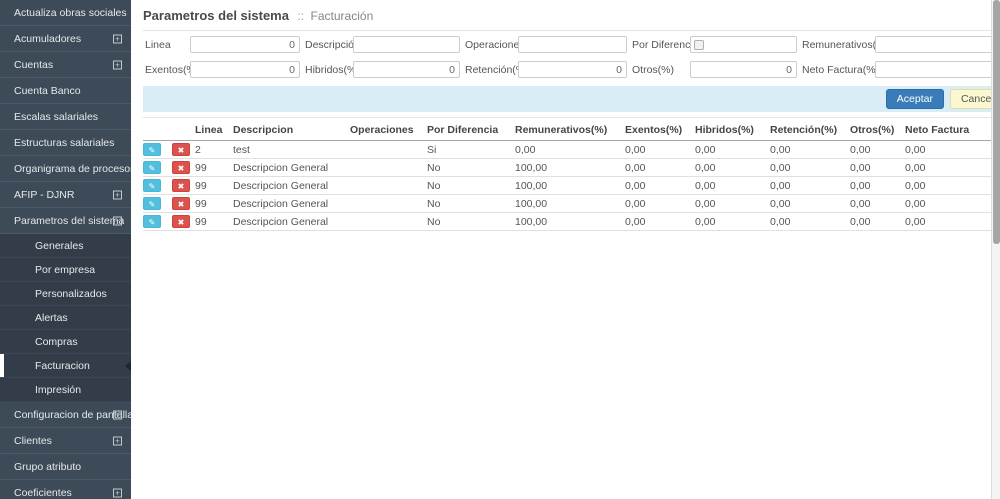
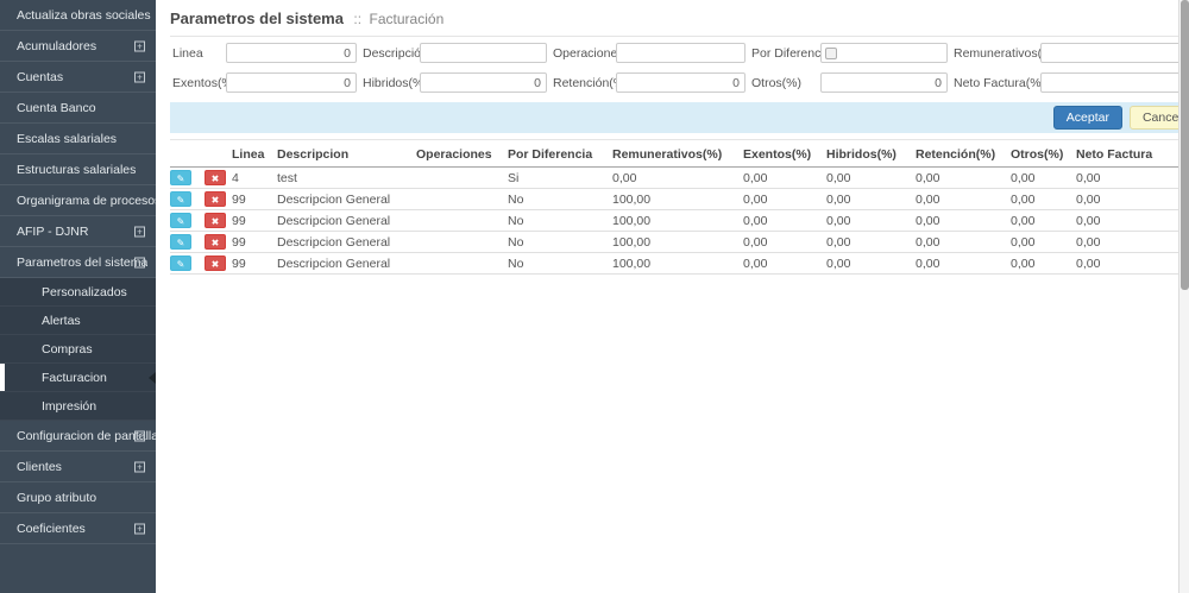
  Actualiza obras sociales
  Acumuladores
  +
  Cuentas
  +
  Cuenta Banco
  Escalas salariales
  Estructuras salariales
  Organigrama de proceso
  AFIP - DJNR
  +
  Parametros del sistema
  −
- Generales
- Por empresa
  Personalizados
  Alertas
  Compras
  Facturacion
  Impresión
  Configuracion de pantalla
  +
  Clientes
  +
  Grupo atributo
  Coeficientes
  +
  Parametros del sistema :: Facturación
  Linea
  0
  Descripció
  Operacione
  Por Diferenc
  Remunerativos
  Exentos(
  0
  Hibridos(%
  0
  Retención(
  0
  Otros(%)
  0
  Neto Factura(%
  Aceptar
  		Linea	Descripcion	Operaciones	Por Diferencia	Remunerativos(%)	Exentos(%)	Hibridos(%)	Retención(%)	Otros(%)	Neto Factura
- ✎	✖	2	test		Si	0,00	0,00	0,00	0,00	0,00	0,00
+ ✎	✖	4	test		Si	0,00	0,00	0,00	0,00	0,00	0,00
  ✎	✖	99	Descripcion General		No	100,00	0,00	0,00	0,00	0,00	0,00
  ✎	✖	99	Descripcion General		No	100,00	0,00	0,00	0,00	0,00	0,00
  ✎	✖	99	Descripcion General		No	100,00	0,00	0,00	0,00	0,00	0,00
  ✎	✖	99	Descripcion General		No	100,00	0,00	0,00	0,00	0,00	0,00
